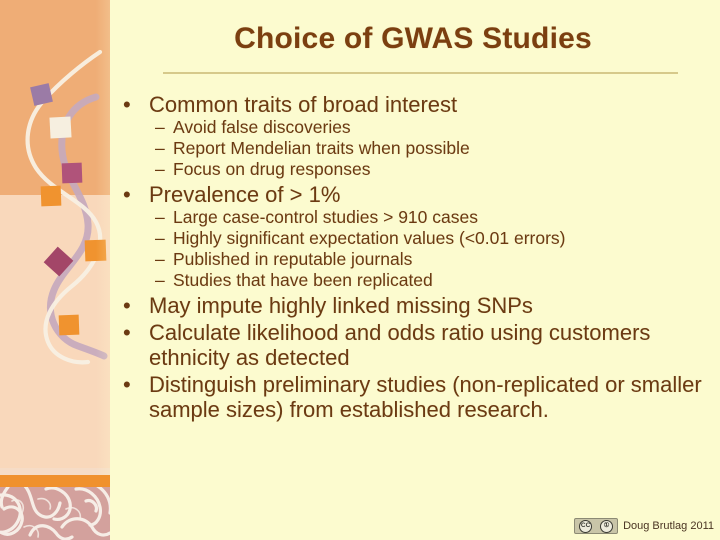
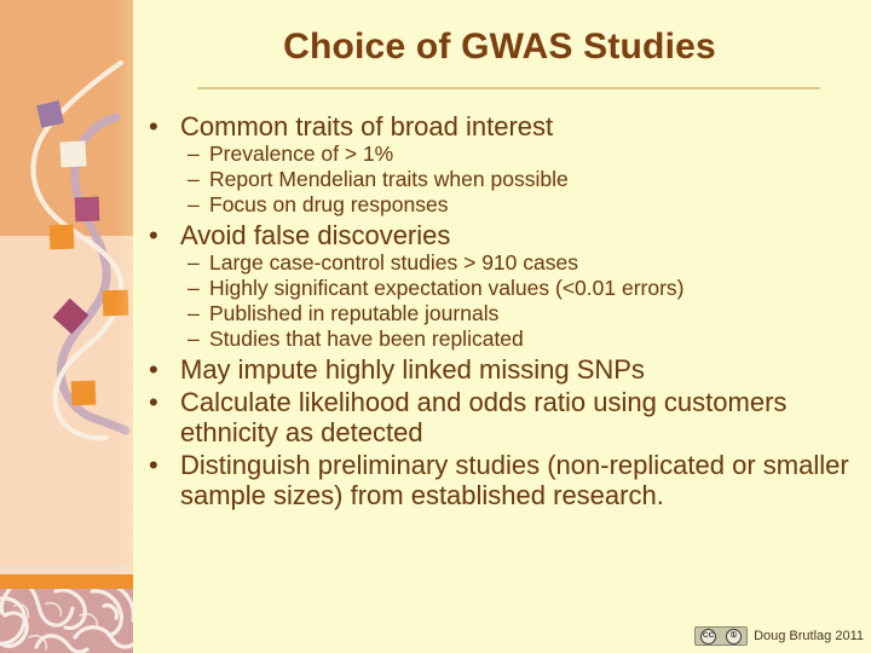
  Choice of GWAS Studies
  •
  Common traits of broad interest
  –
- Avoid false discoveries
+ Prevalence of > 1%
  –
  Report Mendelian traits when possible
  –
  Focus on drug responses
  •
- Prevalence of > 1%
+ Avoid false discoveries
  –
  Large case-control studies > 910 cases
  –
  Highly significant expectation values (<0.01 errors)
  –
  Published in reputable journals
  –
  Studies that have been replicated
  •
  May impute highly linked missing SNPs
  •
  Calculate likelihood and odds ratio using customers ethnicity as detected
  •
  Distinguish preliminary studies (non-replicated or smaller sample sizes) from established research.
  Doug Brutlag 2011
